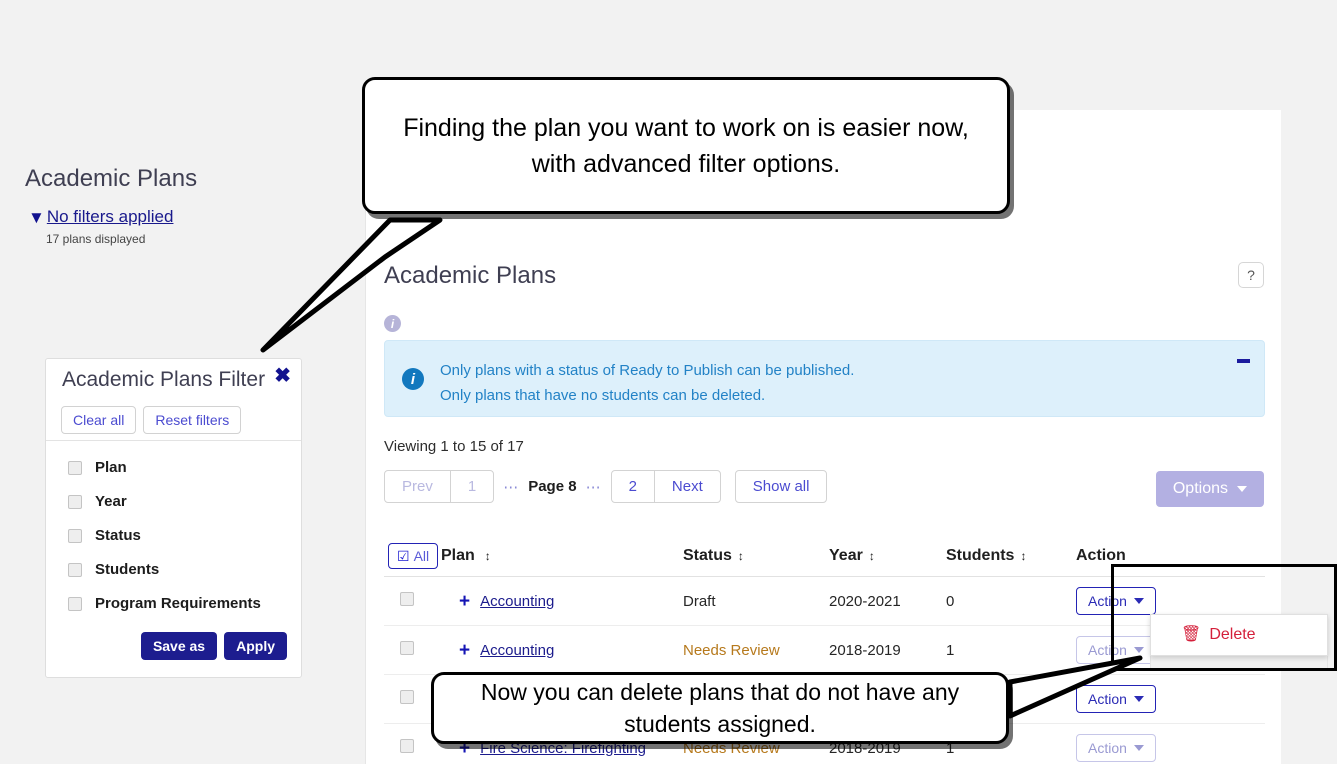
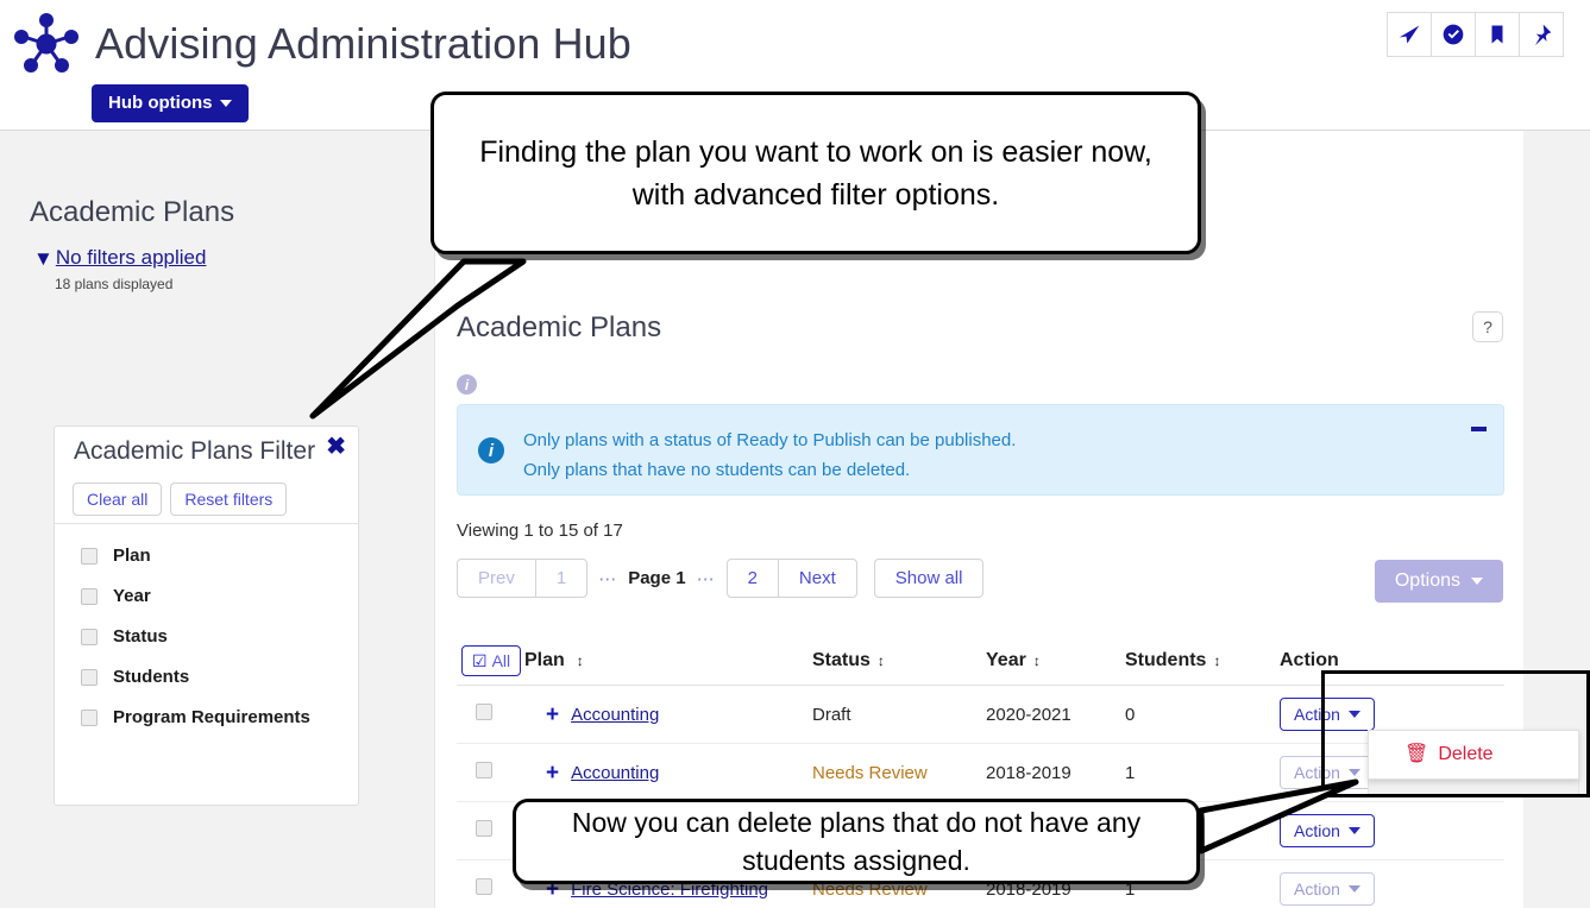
+ Advising Administration Hub
+ Hub options
  Academic Plans
  ▼
  No filters applied
- 17 plans displayed
+ 18 plans displayed
  Academic Plans Filter
  ✖
  Clear all
  Reset filters
  Plan
  Year
  Status
  Students
  Program Requirements
- Save as
- Apply
  Academic Plans
  ?
  i
  i
  Only plans with a status of Ready to Publish can be published.
  Only plans that have no students can be deleted.
  Viewing 1 to 15 of 17
  Prev
  1
  ⋯
- Page 8
+ Page 1
  ⋯
  2
  Next
  Show all
  Options
  ☑
  All
  Plan
  ↕
  Status
  ↕
  Year
  ↕
  Students
  ↕
  Action
  +
  Accounting
  Draft
  2020-2021
  0
  Action
  +
  Accounting
  Needs Review
  2018-2019
  1
  Action
  Action
  +
  Fire Science: Firefighting
  Needs Review
  2018-2019
  1
  Action
  🗑
  Delete
  Finding the plan you want to work on is easier now, with advanced filter options.
  Now you can delete plans that do not have any students assigned.
